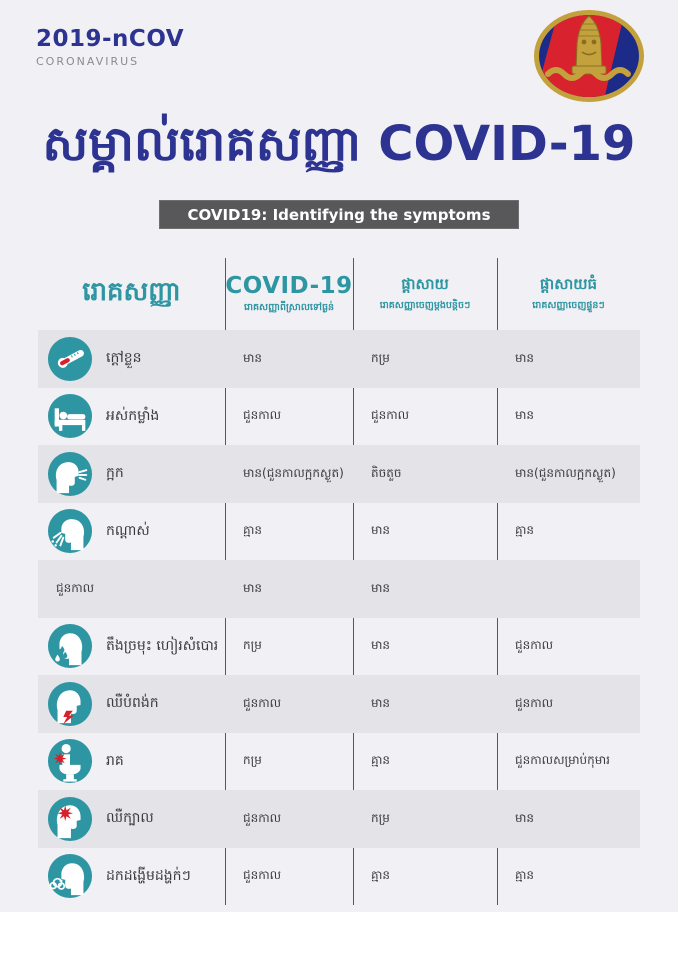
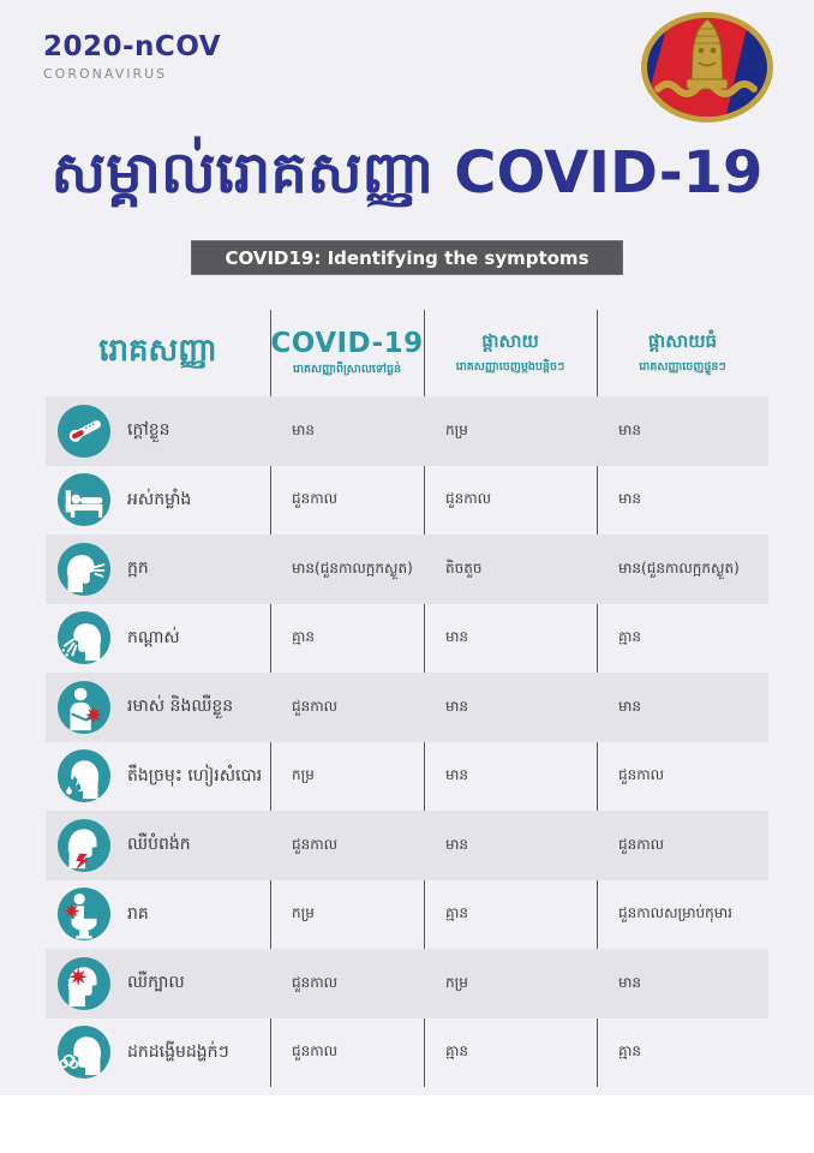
- 2019-nCOV
+ 2020-nCOV
  CORONAVIRUS
  សម្គាល់រោគសញ្ញា COVID-19
  COVID19: Identifying the symptoms
  រោគសញ្ញា
  COVID-19
  រោគសញ្ញាពីស្រាលទៅធ្ងន់
  ផ្តាសាយ
  រោគសញ្ញាចេញម្តងបន្តិចៗ
  ផ្តាសាយធំ
  រោគសញ្ញាចេញផ្ទួនៗ
  ក្តៅខ្លួន
  មាន
  កម្រ
  មាន
  អស់កម្លាំង
  ជួនកាល
  ជួនកាល
  មាន
  ក្អក
  មាន(ជួនកាលក្អកស្ងួត)
  តិចតួច
  មាន(ជួនកាលក្អកស្ងួត)
  កណ្តាស់
  គ្មាន
  មាន
  គ្មាន
+ រមាស់ និងឈឺខ្លួន
  ជួនកាល
  មាន
  មាន
  តឹងច្រមុះ ហៀរសំបោរ
  កម្រ
  មាន
  ជួនកាល
  ឈឺបំពង់ក
  ជួនកាល
  មាន
  ជួនកាល
  រាគ
  កម្រ
  គ្មាន
  ជួនកាលសម្រាប់កុមារ
  ឈឺក្បាល
  ជួនកាល
  កម្រ
  មាន
  ដកដង្ហើមដង្ហក់ៗ
  ជួនកាល
  គ្មាន
  គ្មាន
